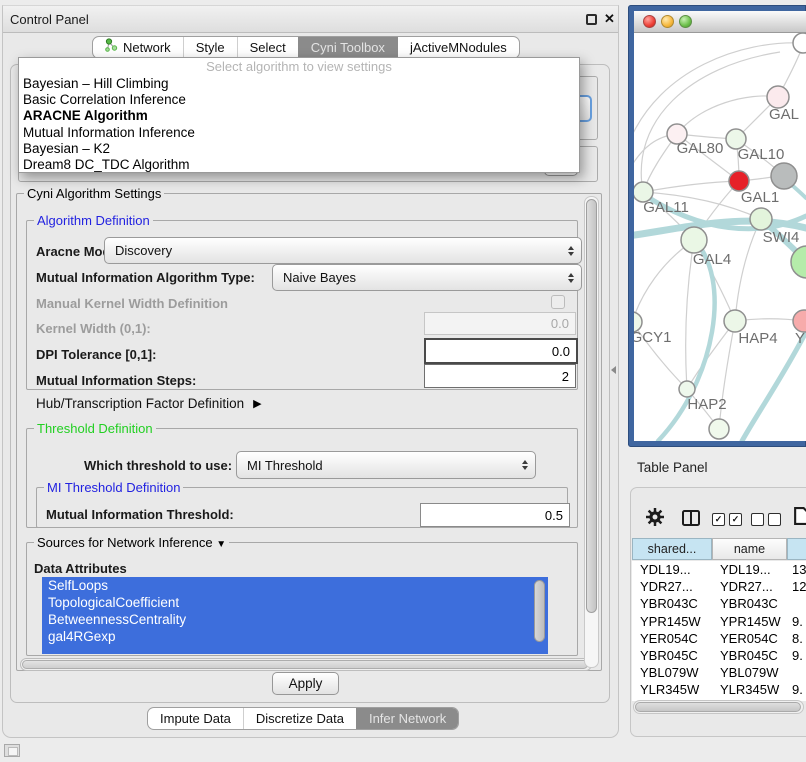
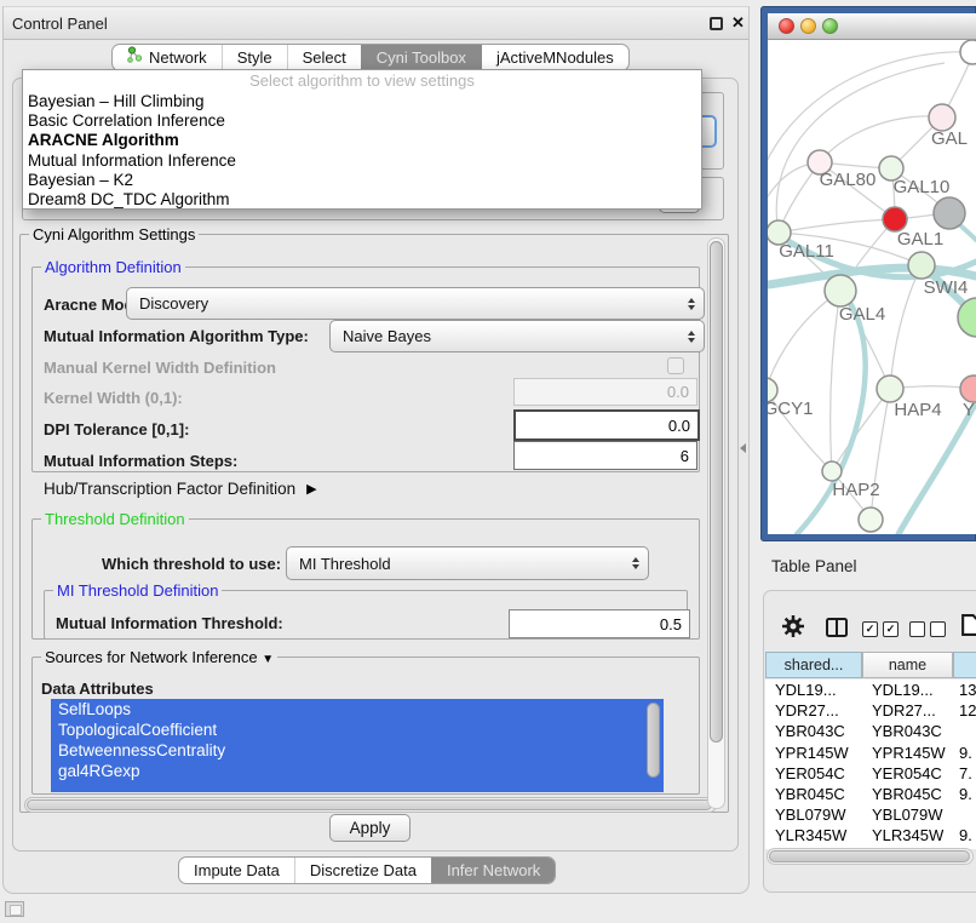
  Control Panel
  ✕
  Network
  Style
  Select
  Cyni Toolbox
  jActiveMNodules
  Select algorithm to view settings
  Bayesian – Hill Climbing
  Basic Correlation Inference
  ARACNE Algorithm
  Mutual Information Inference
  Bayesian – K2
  Dream8 DC_TDC Algorithm
  Cyni Algorithm Settings
  Algorithm Definition
  Aracne Mo
  Discovery
  Mutual Information Algorithm Type:
  Naive Bayes
  Manual Kernel Width Definition
  Kernel Width (0,1):
  0.0
  DPI Tolerance [0,1]:
  0.0
  Mutual Information Steps:
- 2
+ 6
  Hub/Transcription Factor Definition
  ▶
  Threshold Definition
  Which threshold to use:
  MI Threshold
  MI Threshold Definition
  Mutual Information Threshold:
  0.5
  Sources for Network Inference ▼
  Data Attributes
  SelfLoops
  TopologicalCoefficient
  BetweennessCentrality
  gal4RGexp
  Apply
  Impute Data
  Discretize Data
  Infer Network
  GAL
  GAL80
  GAL10
  GAL1
  GAL11
  SWI4
  GAL4
  GCY1
  HAP4
  Y
  HAP2
  Table Panel
  ✓
  ✓
  shared...
  name
  YDL19...
  YDL19...
  13
  YDR27...
  YDR27...
  12
  YBR043C
  YBR043C
  YPR145W
  YPR145W
  9.
  YER054C
  YER054C
- 8.
+ 7.
  YBR045C
  YBR045C
  9.
  YBL079W
  YBL079W
  YLR345W
  YLR345W
  9.
